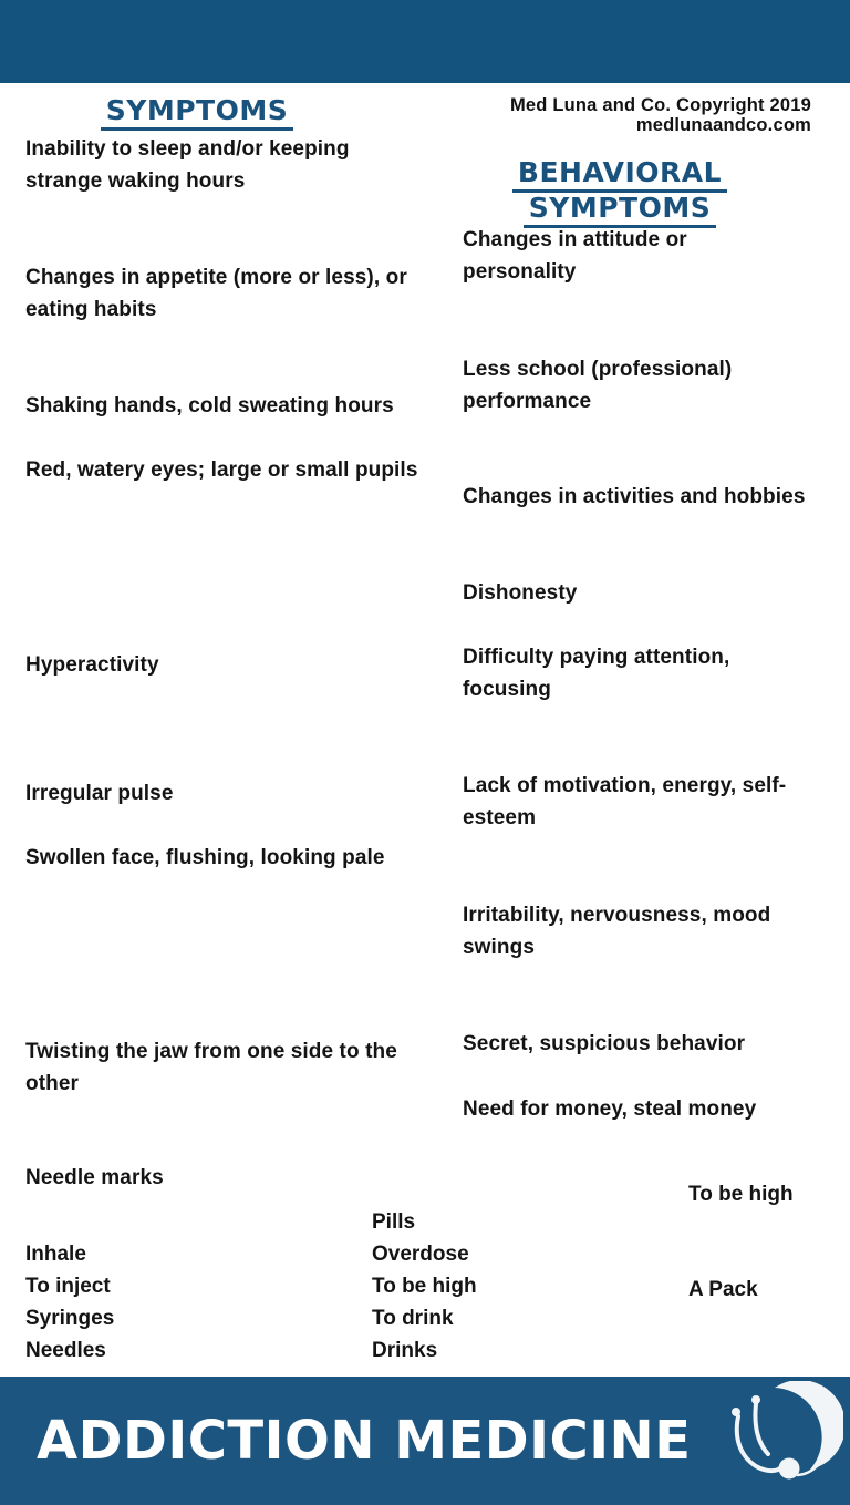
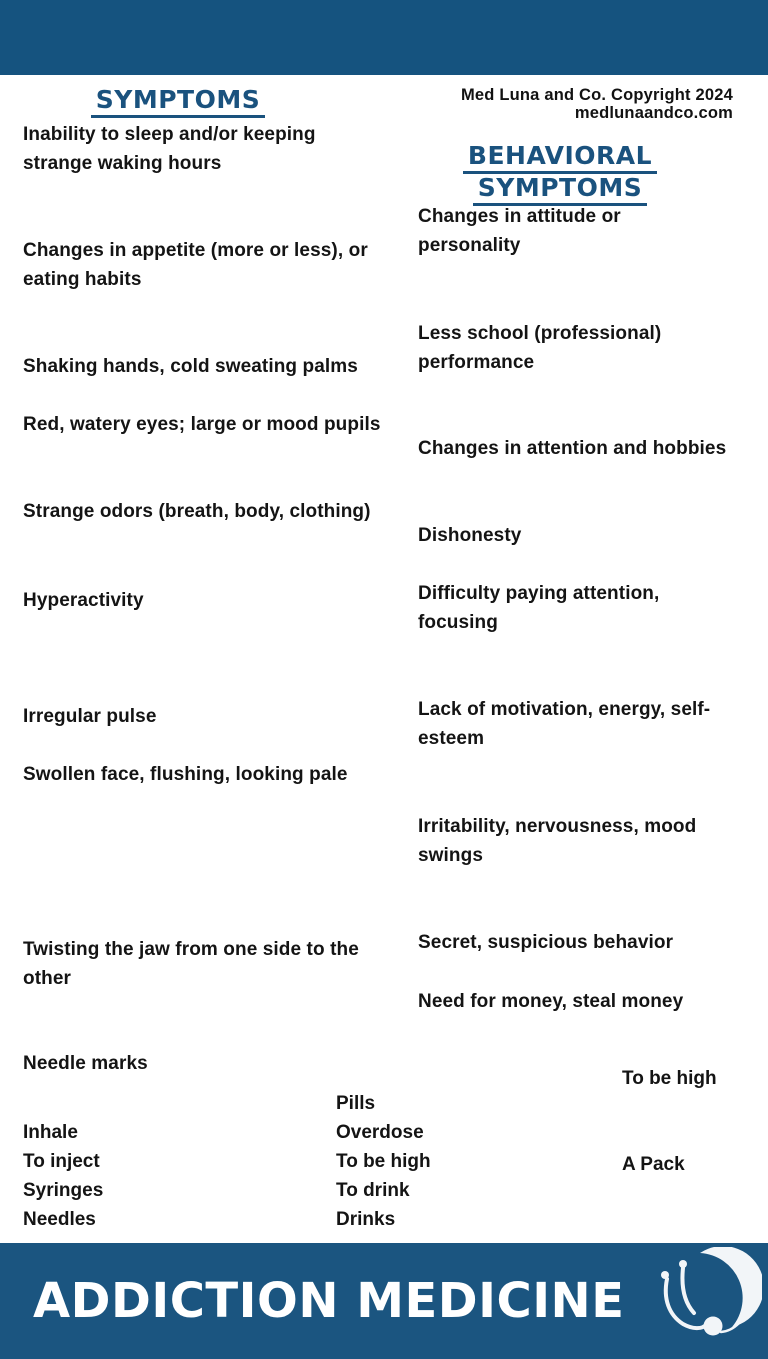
- Med Luna and Co. Copyright 2019
+ Med Luna and Co. Copyright 2024
  medlunaandco.com
  SYMPTOMS
  BEHAVIORAL
  SYMPTOMS
  Inability to sleep and/or keeping
  strange waking hours
  Changes in appetite (more or less), or
  eating habits
- Shaking hands, cold sweating hours
+ Shaking hands, cold sweating palms
- Red, watery eyes; large or small pupils
+ Red, watery eyes; large or mood pupils
+ Strange odors (breath, body, clothing)
  Hyperactivity
  Irregular pulse
  Swollen face, flushing, looking pale
  Twisting the jaw from one side to the
  other
  Needle marks
  Changes in attitude or
  personality
  Less school (professional)
  performance
- Changes in activities and hobbies
+ Changes in attention and hobbies
  Dishonesty
  Difficulty paying attention,
  focusing
  Lack of motivation, energy, self-
  esteem
  Irritability, nervousness, mood
  swings
  Secret, suspicious behavior
  Need for money, steal money
  Inhale
  To inject
  Syringes
  Needles
  Pills
  Overdose
  To be high
  To drink
  Drinks
  To be high
  A Pack
  ADDICTION MEDICINE
